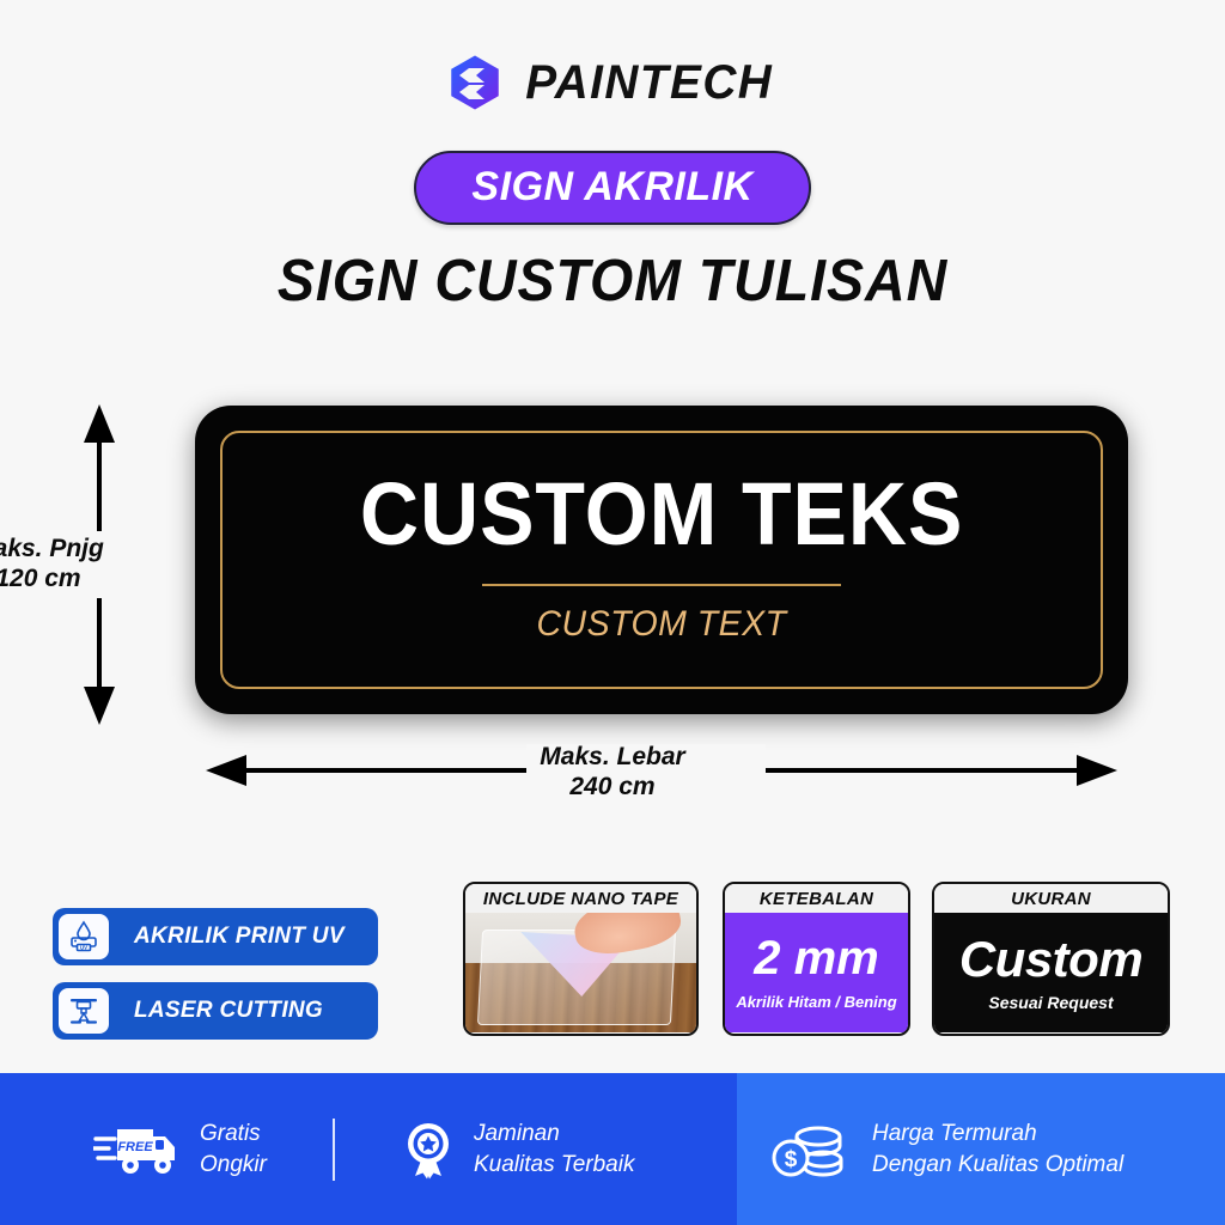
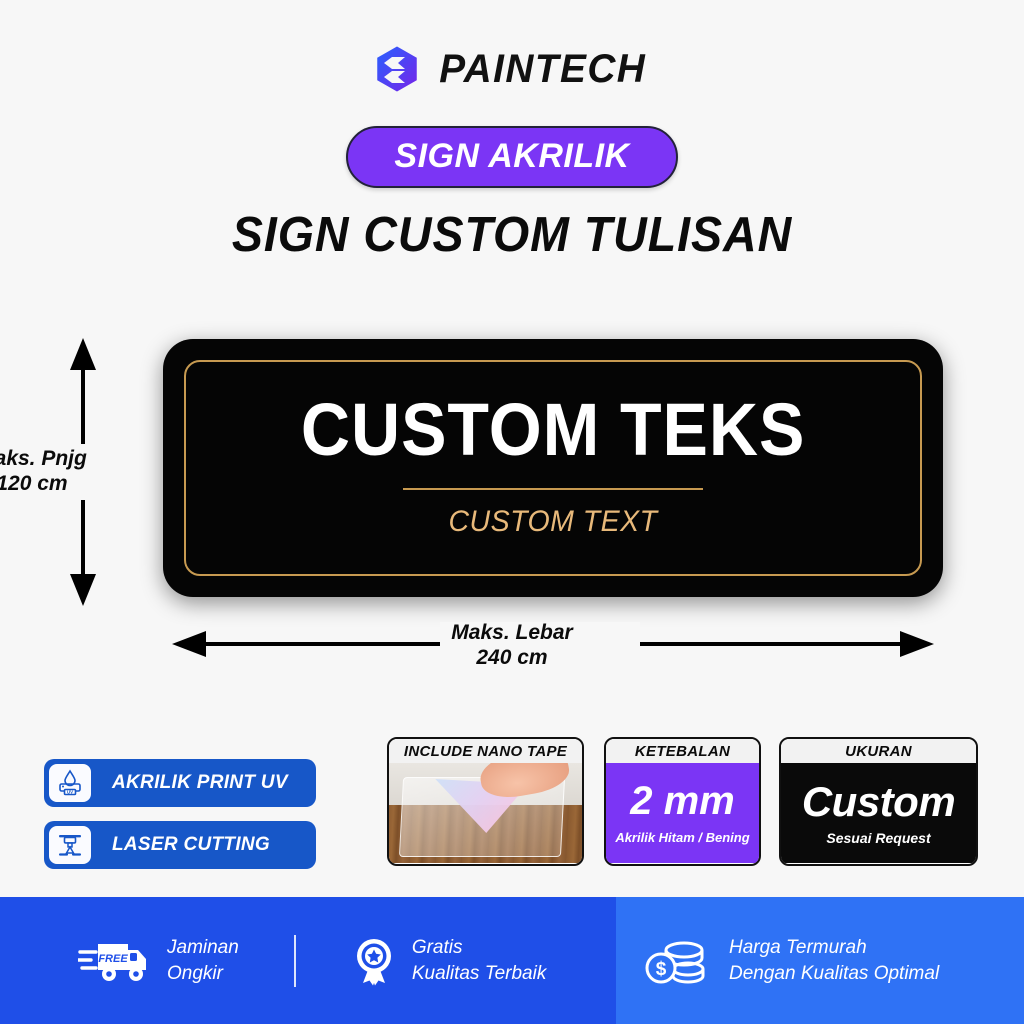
  PAINTECH
  SIGN AKRILIK
  SIGN CUSTOM TULISAN
  aks. Pnjg
  120 cm
  CUSTOM TEKS
  CUSTOM TEXT
  Maks. Lebar
  240 cm
  AKRILIK PRINT UV
  LASER CUTTING
  INCLUDE NANO TAPE
  KETEBALAN
  2 mm
  Akrilik Hitam / Bening
  UKURAN
  Custom
  Sesuai Request
  FREE
- Gratis
+ Jaminan
  Ongkir
- Jaminan
+ Gratis
  Kualitas Terbaik
  $
  Harga Termurah
  Dengan Kualitas Optimal
